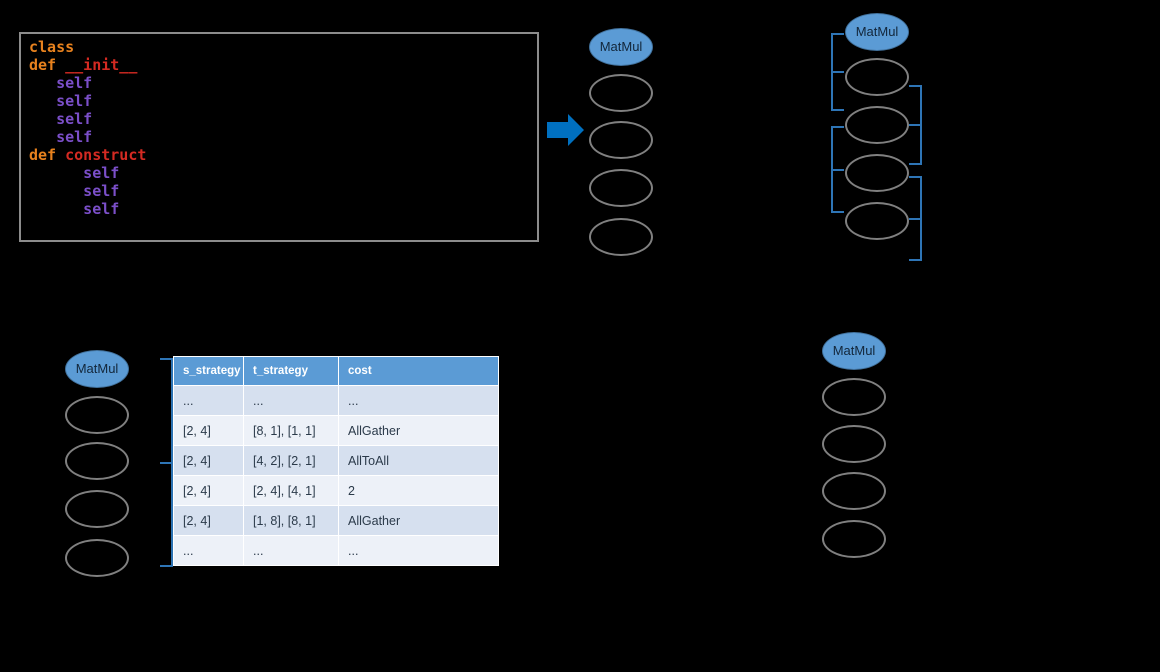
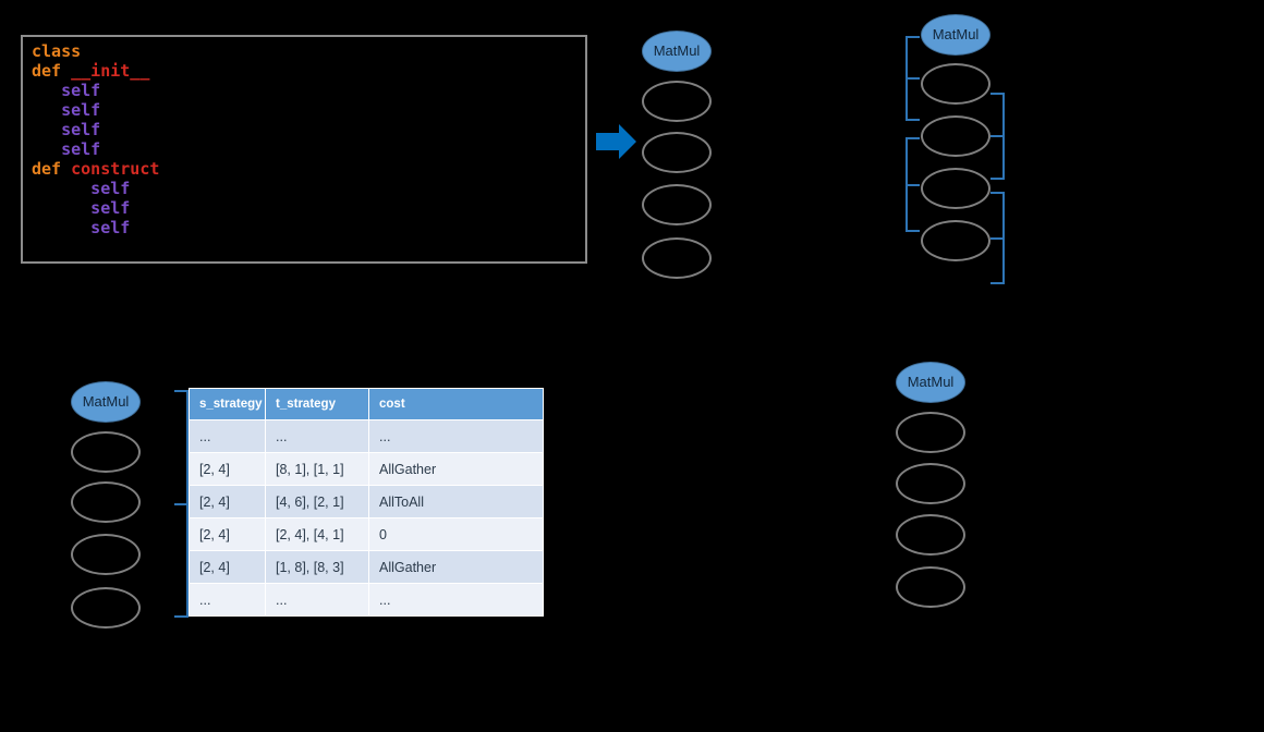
  class
  def __init__
  self
  self
  self
  self
  def construct
  self
  self
  self
  MatMul
  MatMul
  MatMul
  s_strategy	t_strategy	cost
  ...	...	...
  [2, 4]	[8, 1], [1, 1]	AllGather
- [2, 4]	[4, 2], [2, 1]	AllToAll
+ [2, 4]	[4, 6], [2, 1]	AllToAll
- [2, 4]	[2, 4], [4, 1]	2
+ [2, 4]	[2, 4], [4, 1]	0
- [2, 4]	[1, 8], [8, 1]	AllGather
+ [2, 4]	[1, 8], [8, 3]	AllGather
  ...	...	...
  MatMul
